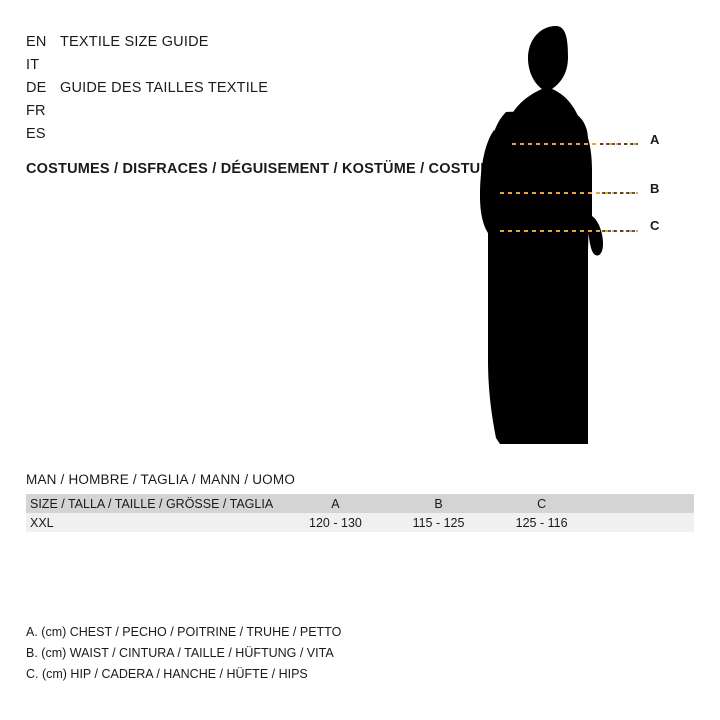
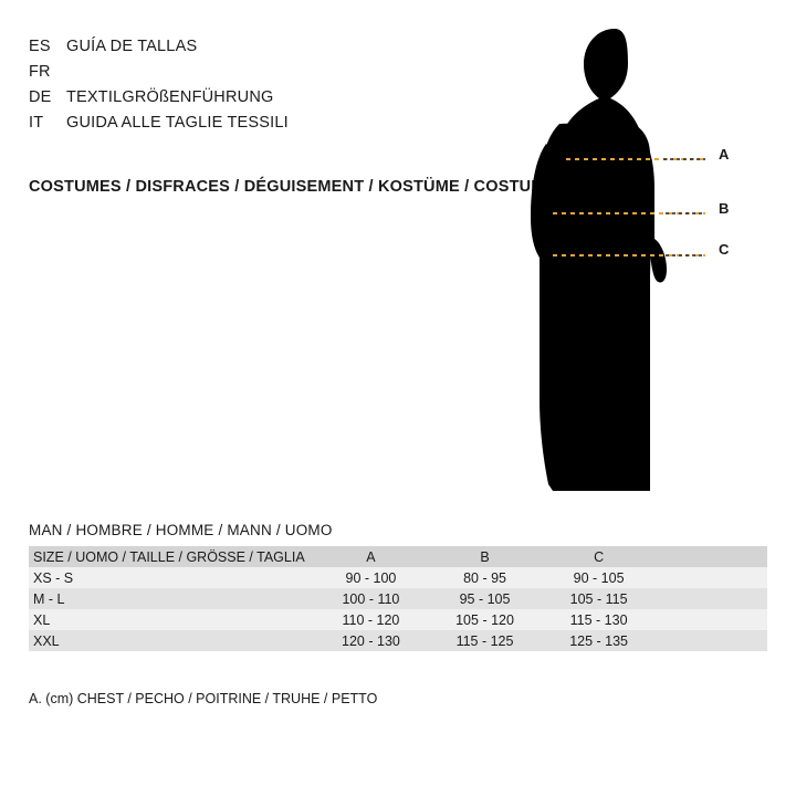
- EN
- TEXTILE SIZE GUIDE
- IT
+ ES
+ GUÍA DE TALLAS
- DE
+ FR
- GUIDE DES TAILLES TEXTILE
- FR
+ DE
+ TEXTILGRÖßENFÜHRUNG
- ES
+ IT
+ GUIDA ALLE TAGLIE TESSILI
  COSTUMES / DISFRACES / DÉGUISEMENT / KOSTÜME / COSTU
  A
  B
  C
- MAN / HOMBRE / TAGLIA / MANN / UOMO
+ MAN / HOMBRE / HOMME / MANN / UOMO
- SIZE / TALLA / TAILLE / GRÖSSE / TAGLIA	A	B	C
+ SIZE / UOMO / TAILLE / GRÖSSE / TAGLIA	A	B	C
+ XS - S	90 - 100	80 - 95	90 - 105
+ M - L	100 - 110	95 - 105	105 - 115
+ XL	110 - 120	105 - 120	115 - 130
- XXL	120 - 130	115 - 125	125 - 116
+ XXL	120 - 130	115 - 125	125 - 135
  A. (cm) CHEST / PECHO / POITRINE / TRUHE / PETTO
- B. (cm) WAIST / CINTURA / TAILLE / HÜFTUNG / VITA
- C. (cm) HIP / CADERA / HANCHE / HÜFTE / HIPS
